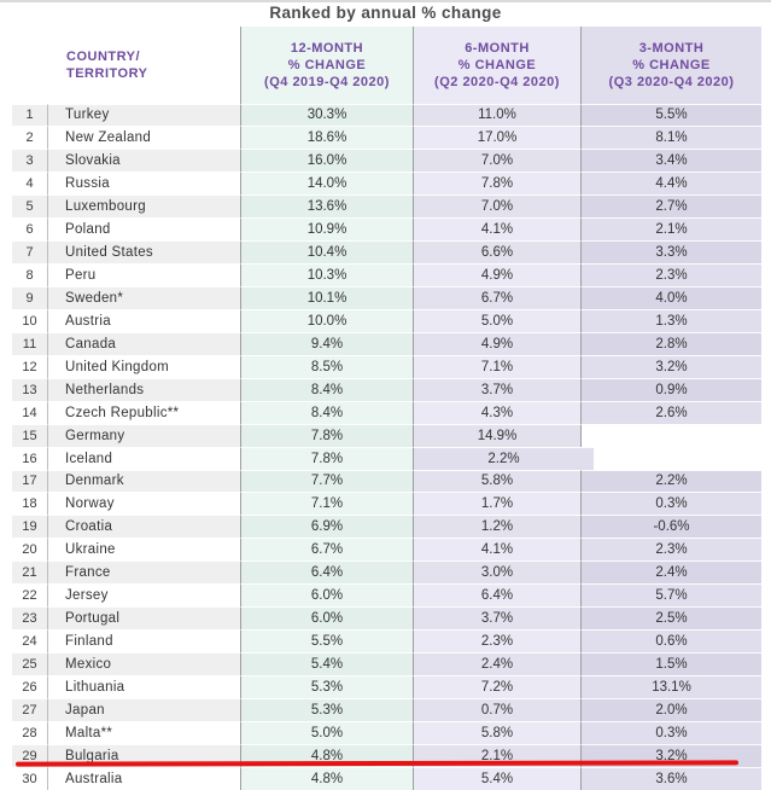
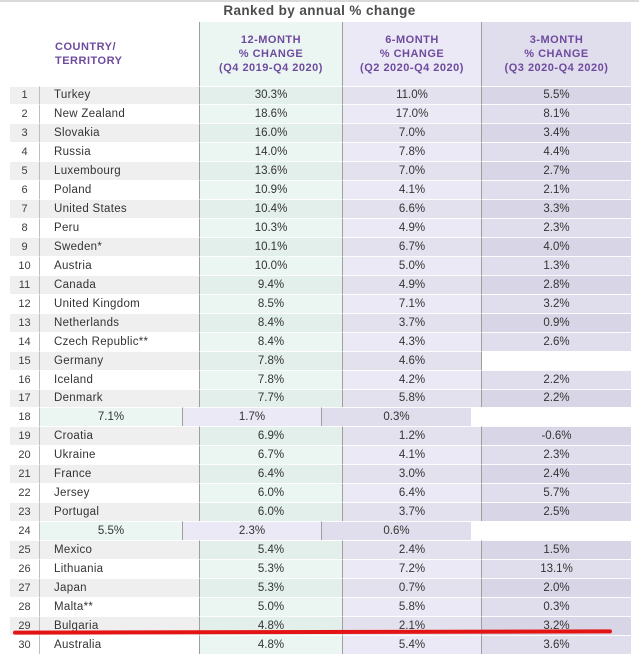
  Ranked by annual % change
  COUNTRY/
  TERRITORY
  12-MONTH
  % CHANGE
  (Q4 2019-Q4 2020)
  6-MONTH
  % CHANGE
  (Q2 2020-Q4 2020)
  3-MONTH
  % CHANGE
  (Q3 2020-Q4 2020)
  1
  Turkey
  30.3%
  11.0%
  5.5%
  2
  New Zealand
  18.6%
  17.0%
  8.1%
  3
  Slovakia
  16.0%
  7.0%
  3.4%
  4
  Russia
  14.0%
  7.8%
  4.4%
  5
  Luxembourg
  13.6%
  7.0%
  2.7%
  6
  Poland
  10.9%
  4.1%
  2.1%
  7
  United States
  10.4%
  6.6%
  3.3%
  8
  Peru
  10.3%
  4.9%
  2.3%
  9
  Sweden*
  10.1%
  6.7%
  4.0%
  10
  Austria
  10.0%
  5.0%
  1.3%
  11
  Canada
  9.4%
  4.9%
  2.8%
  12
  United Kingdom
  8.5%
  7.1%
  3.2%
  13
  Netherlands
  8.4%
  3.7%
  0.9%
  14
  Czech Republic**
  8.4%
  4.3%
  2.6%
  15
  Germany
  7.8%
- 14.9%
+ 4.6%
  16
  Iceland
  7.8%
+ 4.2%
  2.2%
  17
  Denmark
  7.7%
  5.8%
  2.2%
  18
- Norway
  7.1%
  1.7%
  0.3%
  19
  Croatia
  6.9%
  1.2%
  -0.6%
  20
  Ukraine
  6.7%
  4.1%
  2.3%
  21
  France
  6.4%
  3.0%
  2.4%
  22
  Jersey
  6.0%
  6.4%
  5.7%
  23
  Portugal
  6.0%
  3.7%
  2.5%
  24
- Finland
  5.5%
  2.3%
  0.6%
  25
  Mexico
  5.4%
  2.4%
  1.5%
  26
  Lithuania
  5.3%
  7.2%
  13.1%
  27
  Japan
  5.3%
  0.7%
  2.0%
  28
  Malta**
  5.0%
  5.8%
  0.3%
  29
  Bulgaria
  4.8%
  2.1%
  3.2%
  30
  Australia
  4.8%
  5.4%
  3.6%
